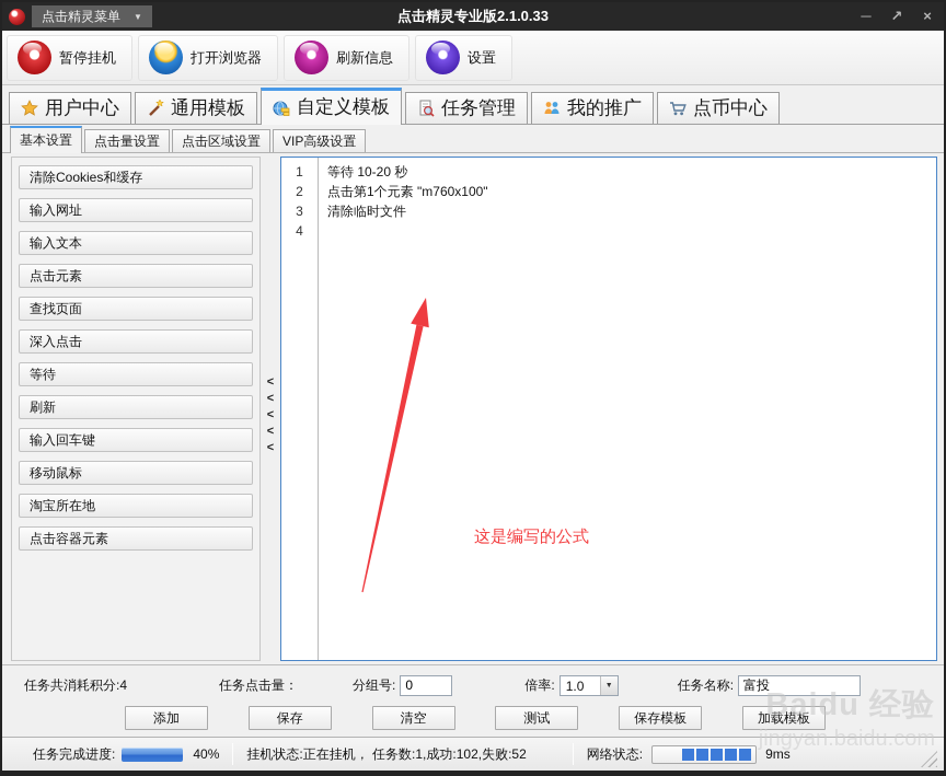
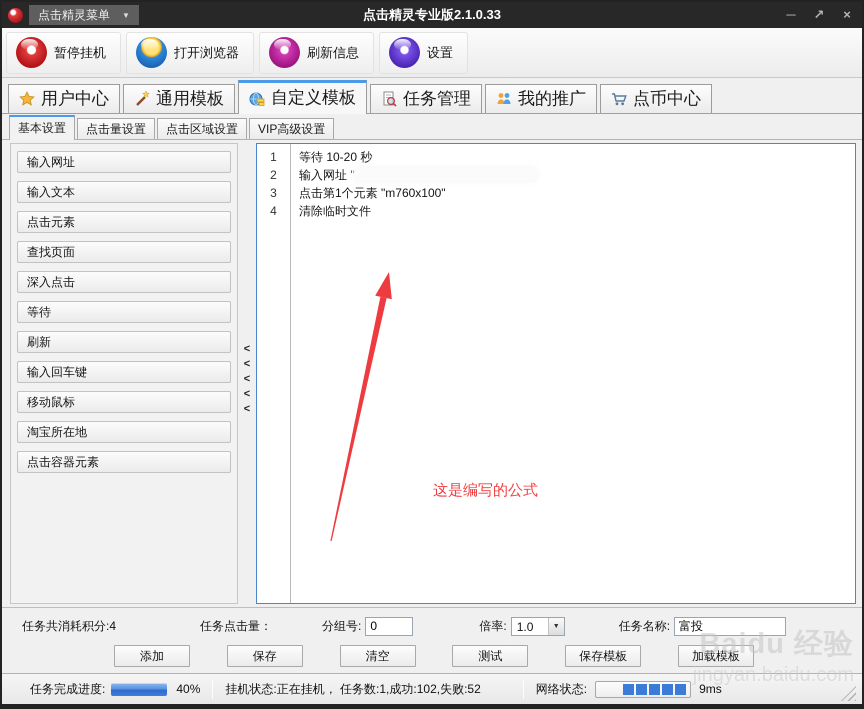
  点击精灵菜单
  ▼
  点击精灵专业版2.1.0.33
  ─
  ↗
  ×
  暂停挂机
  打开浏览器
  刷新信息
  设置
  用户中心
  通用模板
  自定义模板
  任务管理
  我的推广
  点币中心
  基本设置
  点击量设置
  点击区域设置
  VIP高级设置
- 清除Cookies和缓存
  输入网址
  输入文本
  点击元素
  查找页面
  深入点击
  等待
  刷新
  输入回车键
  移动鼠标
  淘宝所在地
  点击容器元素
  <
  <
  <
  <
  <
  1
  2
  3
  4
  等待 10-20 秒
+ 输入网址 "
  点击第1个元素 "m760x100"
  清除临时文件
  这是编写的公式
  任务共消耗积分:4
  任务点击量：
  分组号:
  0
  倍率:
  1.0
  任务名称:
  富投
  添加
  保存
  清空
  测试
  保存模板
  加载模板
  任务完成进度:
  40%
  挂机状态:正在挂机， 任务数:1,成功:102,失败:52
  网络状态:
  9ms
  Baidu 经验
  jingyan.baidu.com
